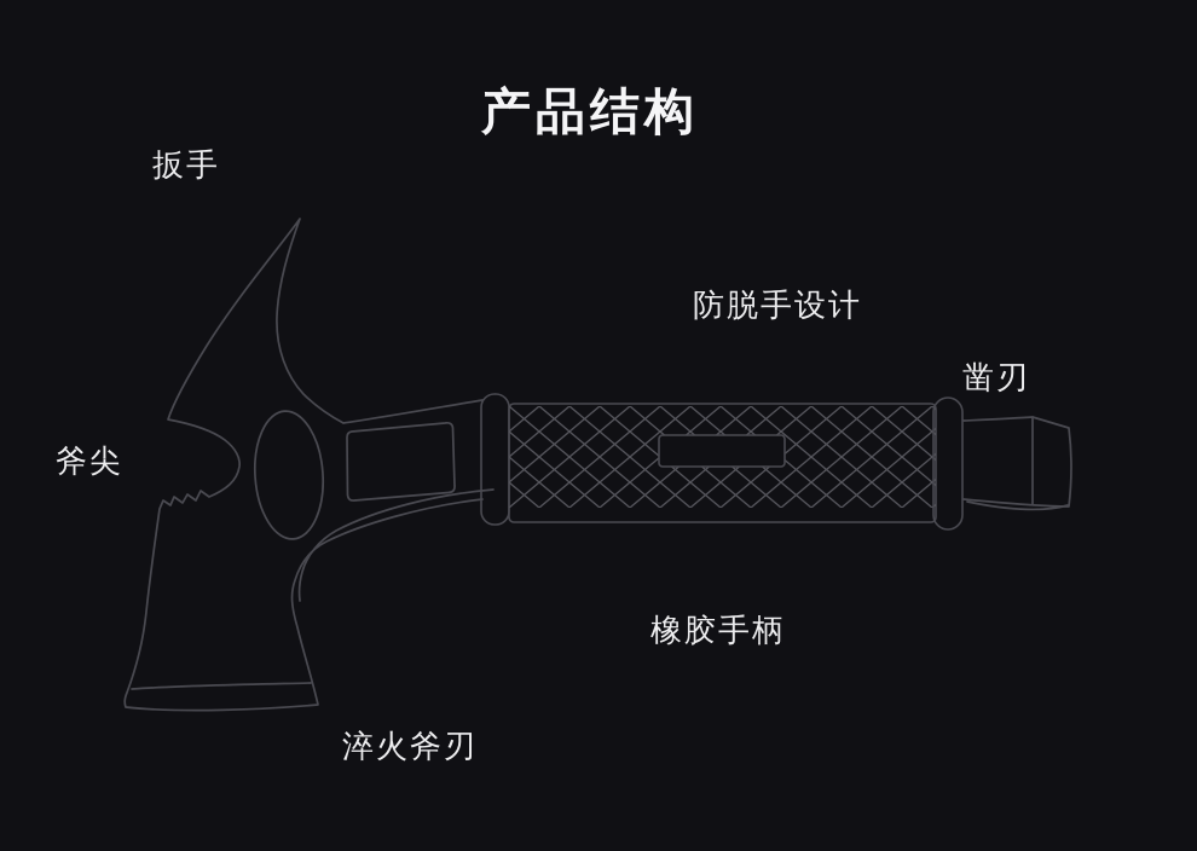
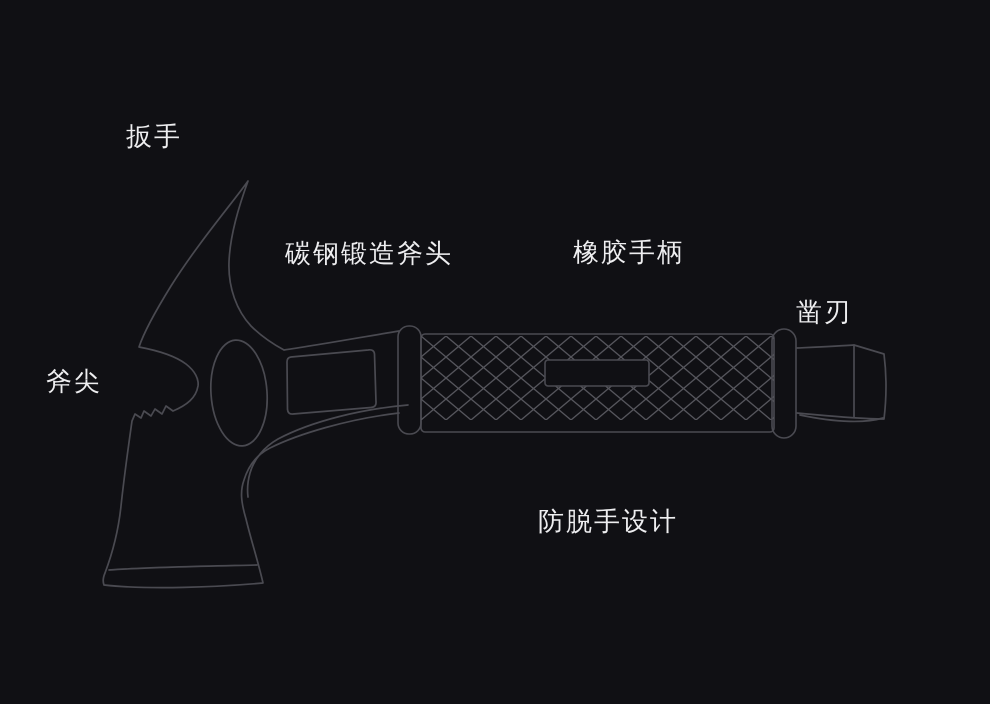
- 产品结构
  扳手
+ 碳钢锻造斧头
- 防脱手设计
+ 橡胶手柄
  凿刃
  斧尖
- 橡胶手柄
+ 防脱手设计
- 淬火斧刃
